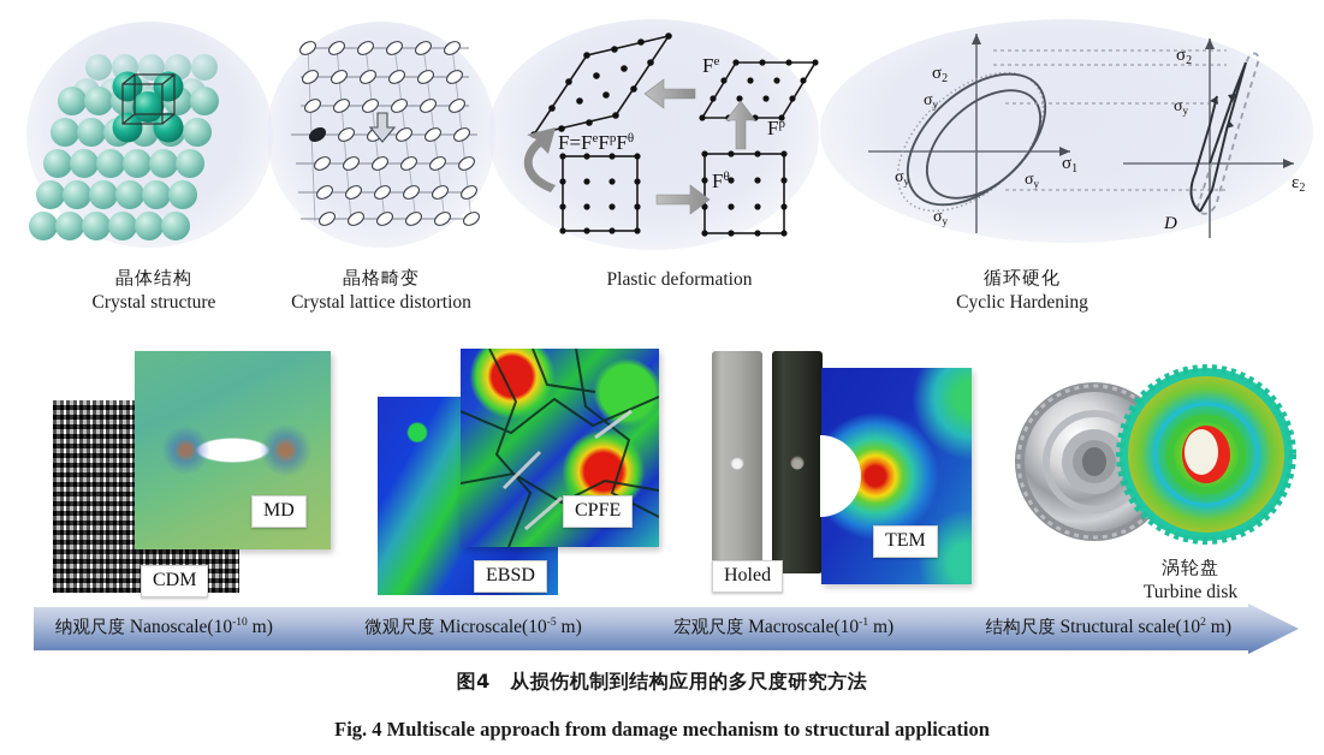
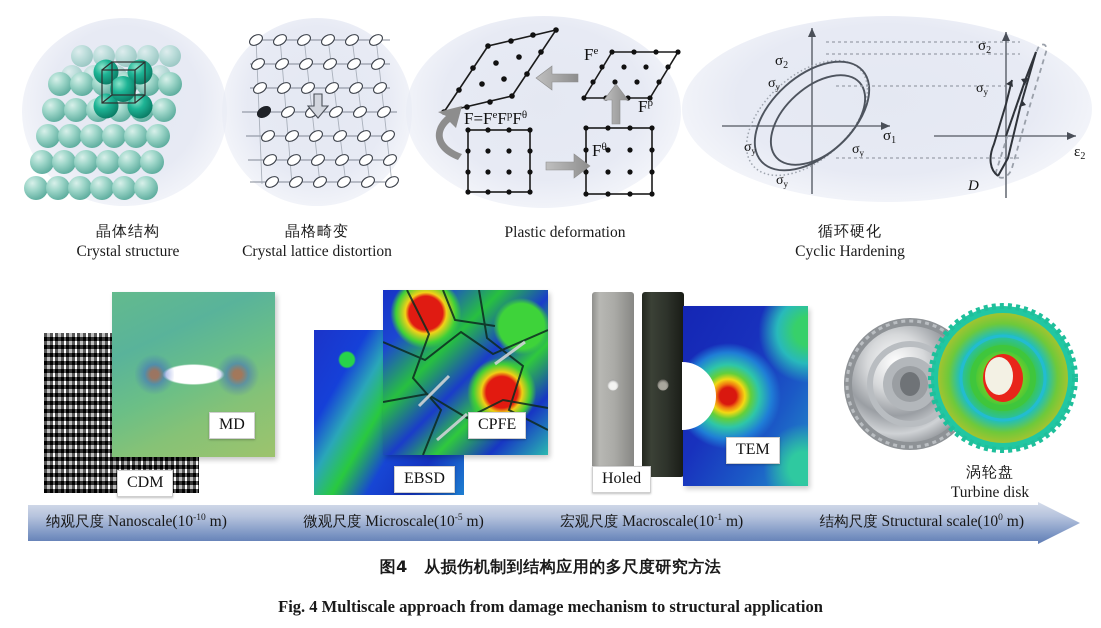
  F=FeFpFθ
  Fθ
  Fp
  Fe
  σ2
  σ1
  σy
  σy
  σy
  σy
  σ2
  ε2
  σy
  D
  晶体结构
  Crystal structure
  晶格畸变
  Crystal lattice distortion
  Plastic deformation
  循环硬化
  Cyclic Hardening
  CDM
  MD
  EBSD
  CPFE
  Holed
  TEM
  涡轮盘
  Turbine disk
  纳观尺度 Nanoscale(10-10 m)
  微观尺度 Microscale(10-5 m)
  宏观尺度 Macroscale(10-1 m)
- 结构尺度 Structural scale(102 m)
+ 结构尺度 Structural scale(100 m)
  图4 从损伤机制到结构应用的多尺度研究方法
  Fig. 4 Multiscale approach from damage mechanism to structural application
